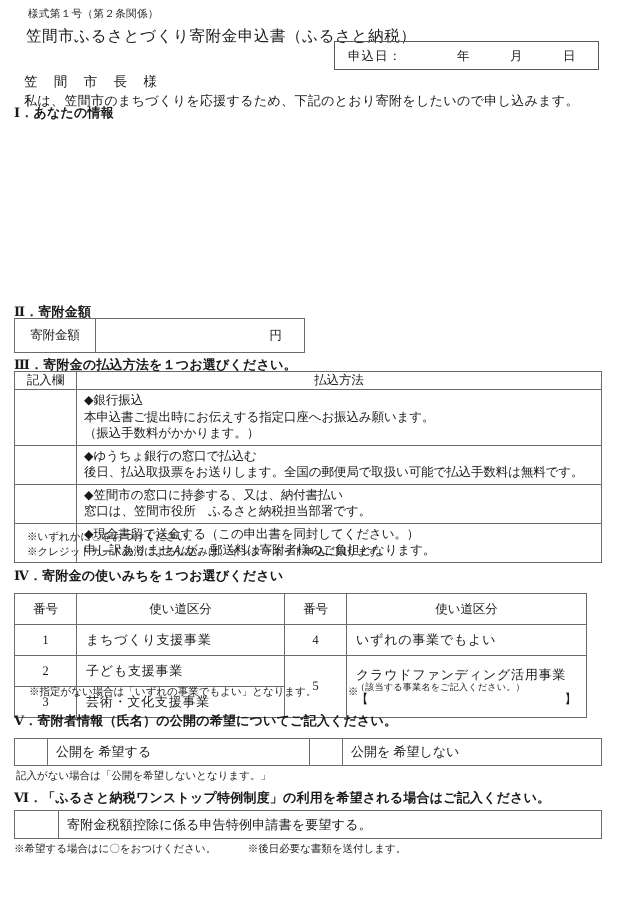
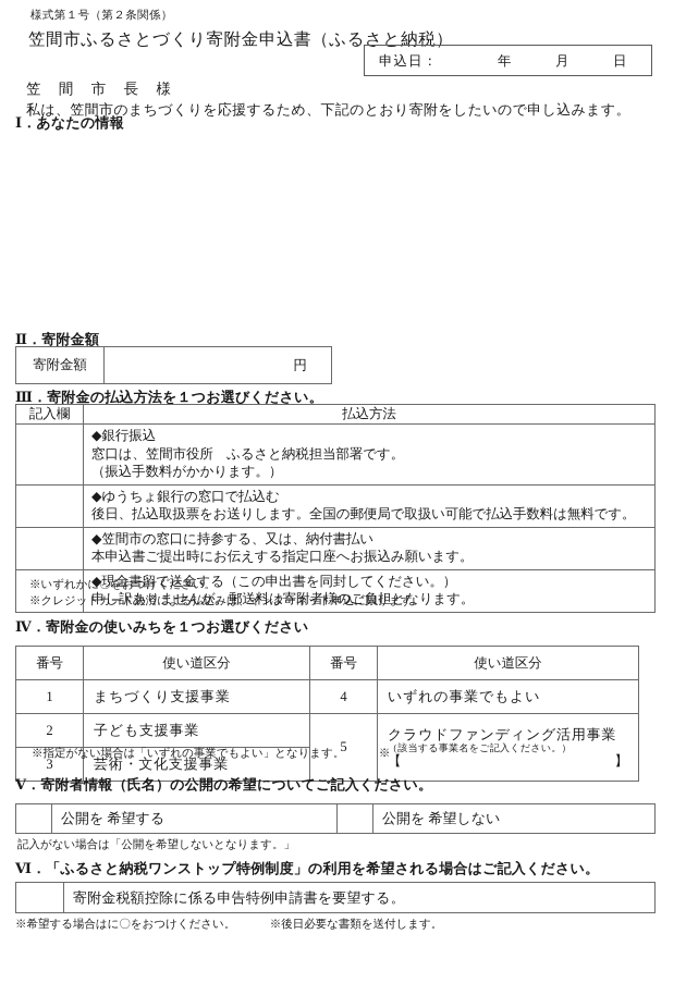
  様式第１号（第２条関係）
  笠間市ふるさとづくり寄附金申込書（ふるさと納税）
  申込日：
  年
  月
  日
  笠 間 市 長 様
  私は、笠間市のまちづくりを応援するため、下記のとおり寄附をしたいので申し込みます。
  Ⅰ．あなたの情報
  Ⅱ．寄附金額
  寄附金額	円
  Ⅲ．寄附金の払込方法を１つお選びください。
  記入欄	払込方法
- 	◆銀行振込 本申込書ご提出時にお伝えする指定口座へお振込み願います。 （振込手数料がかかります。）
+ 	◆銀行振込 窓口は、笠間市役所 ふるさと納税担当部署です。 （振込手数料がかかります。）
  	◆ゆうちょ銀行の窓口で払込む 後日、払込取扱票をお送りします。全国の郵便局で取扱い可能で払込手数料は無料です。
- 	◆笠間市の窓口に持参する、又は、納付書払い 窓口は、笠間市役所 ふるさと納税担当部署です。
+ 	◆笠間市の窓口に持参する、又は、納付書払い 本申込書ご提出時にお伝えする指定口座へお振込み願います。
  	◆現金書留で送金する（この申出書を同封してください。） 申し訳ありませんが、郵送料は寄附者様のご負担となります。
  ※いずれかに〇をおつけください。
  ※クレジットカード決済による払込みは、インターネット申込に限ります。
  Ⅳ．寄附金の使いみちを１つお選びください
  番号	使い道区分	番号	使い道区分
  1	まちづくり支援事業	4	いずれの事業でもよい
  2	子ども支援事業	5	クラウドファンディング活用事業 （該当する事業名をご記入ください。） 【 】
  3	芸術・文化支援事業
  ※指定がない場合は「いずれの事業でもよい」となります。 ※
  Ⅴ．寄附者情報（氏名）の公開の希望についてご記入ください。
  	公開を 希望する		公開を 希望しない
  記入がない場合は「公開を希望しないとなります。」
  Ⅵ．「ふるさと納税ワンストップ特例制度」の利用を希望される場合はご記入ください。
  	寄附金税額控除に係る申告特例申請書を要望する。
  ※希望する場合はに〇をおつけください。 ※後日必要な書類を送付します。
